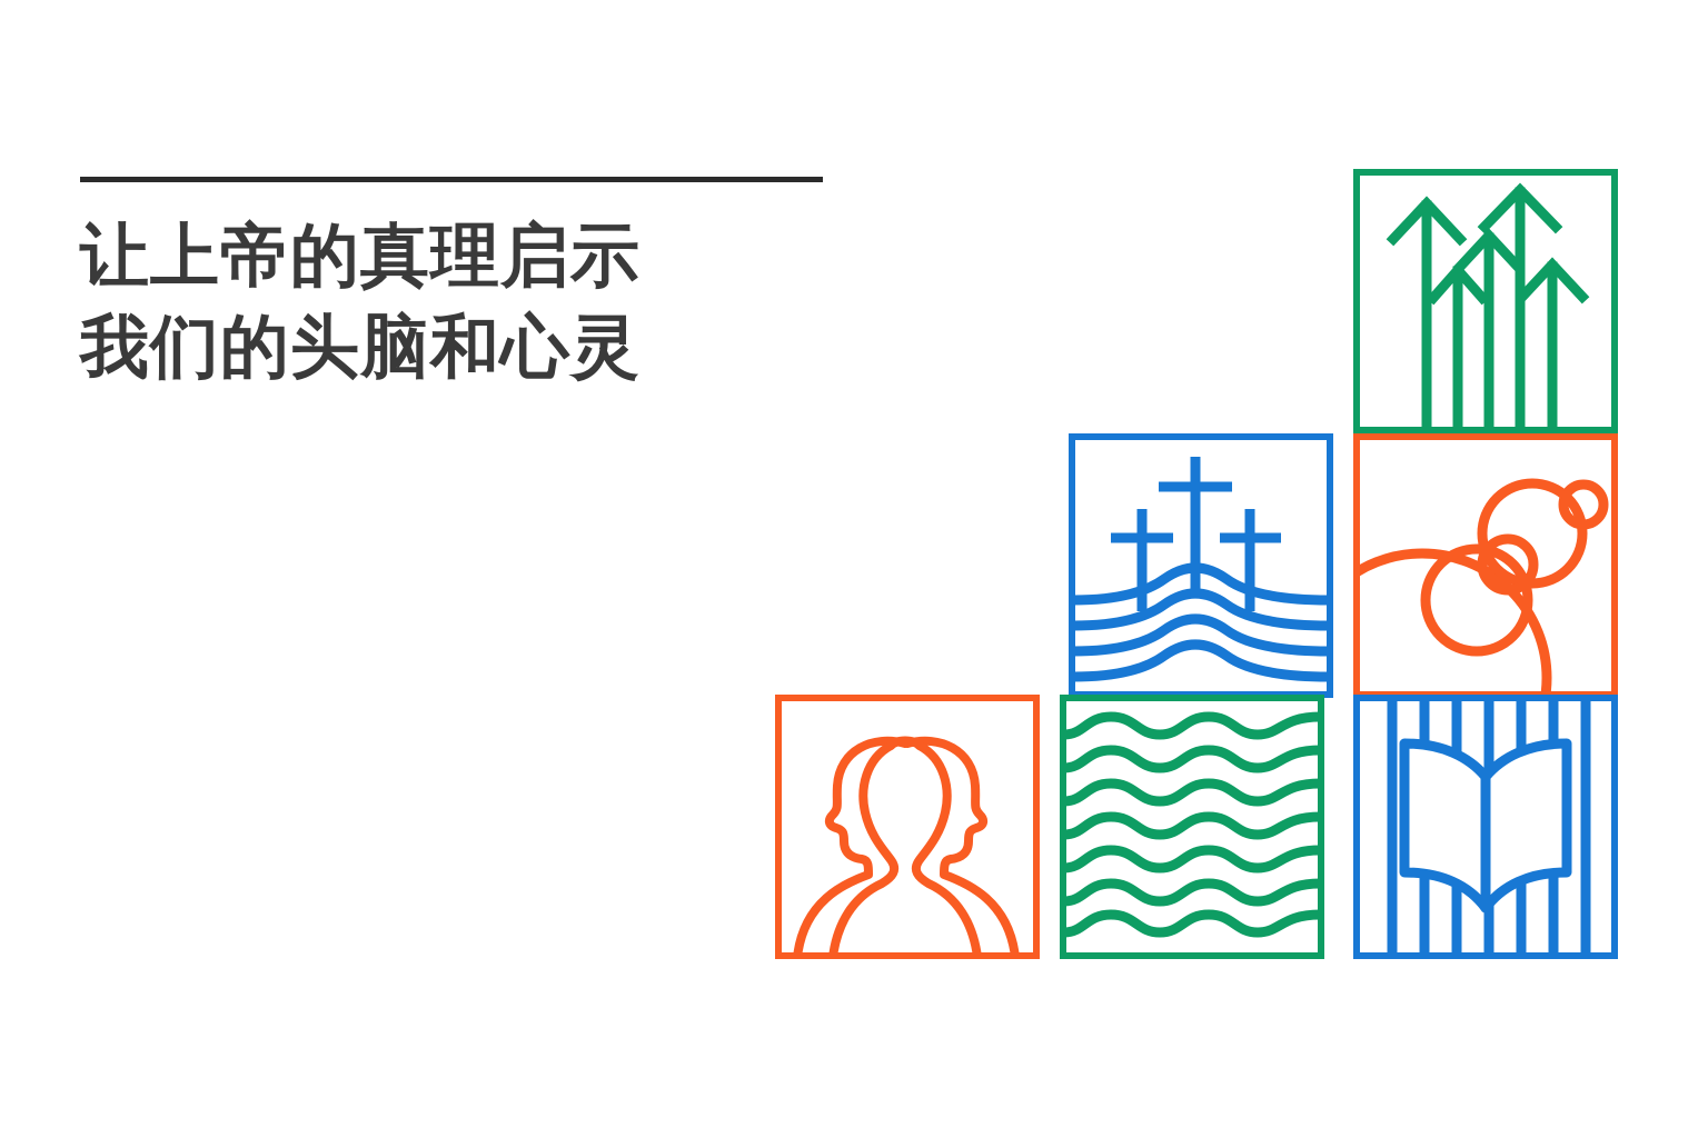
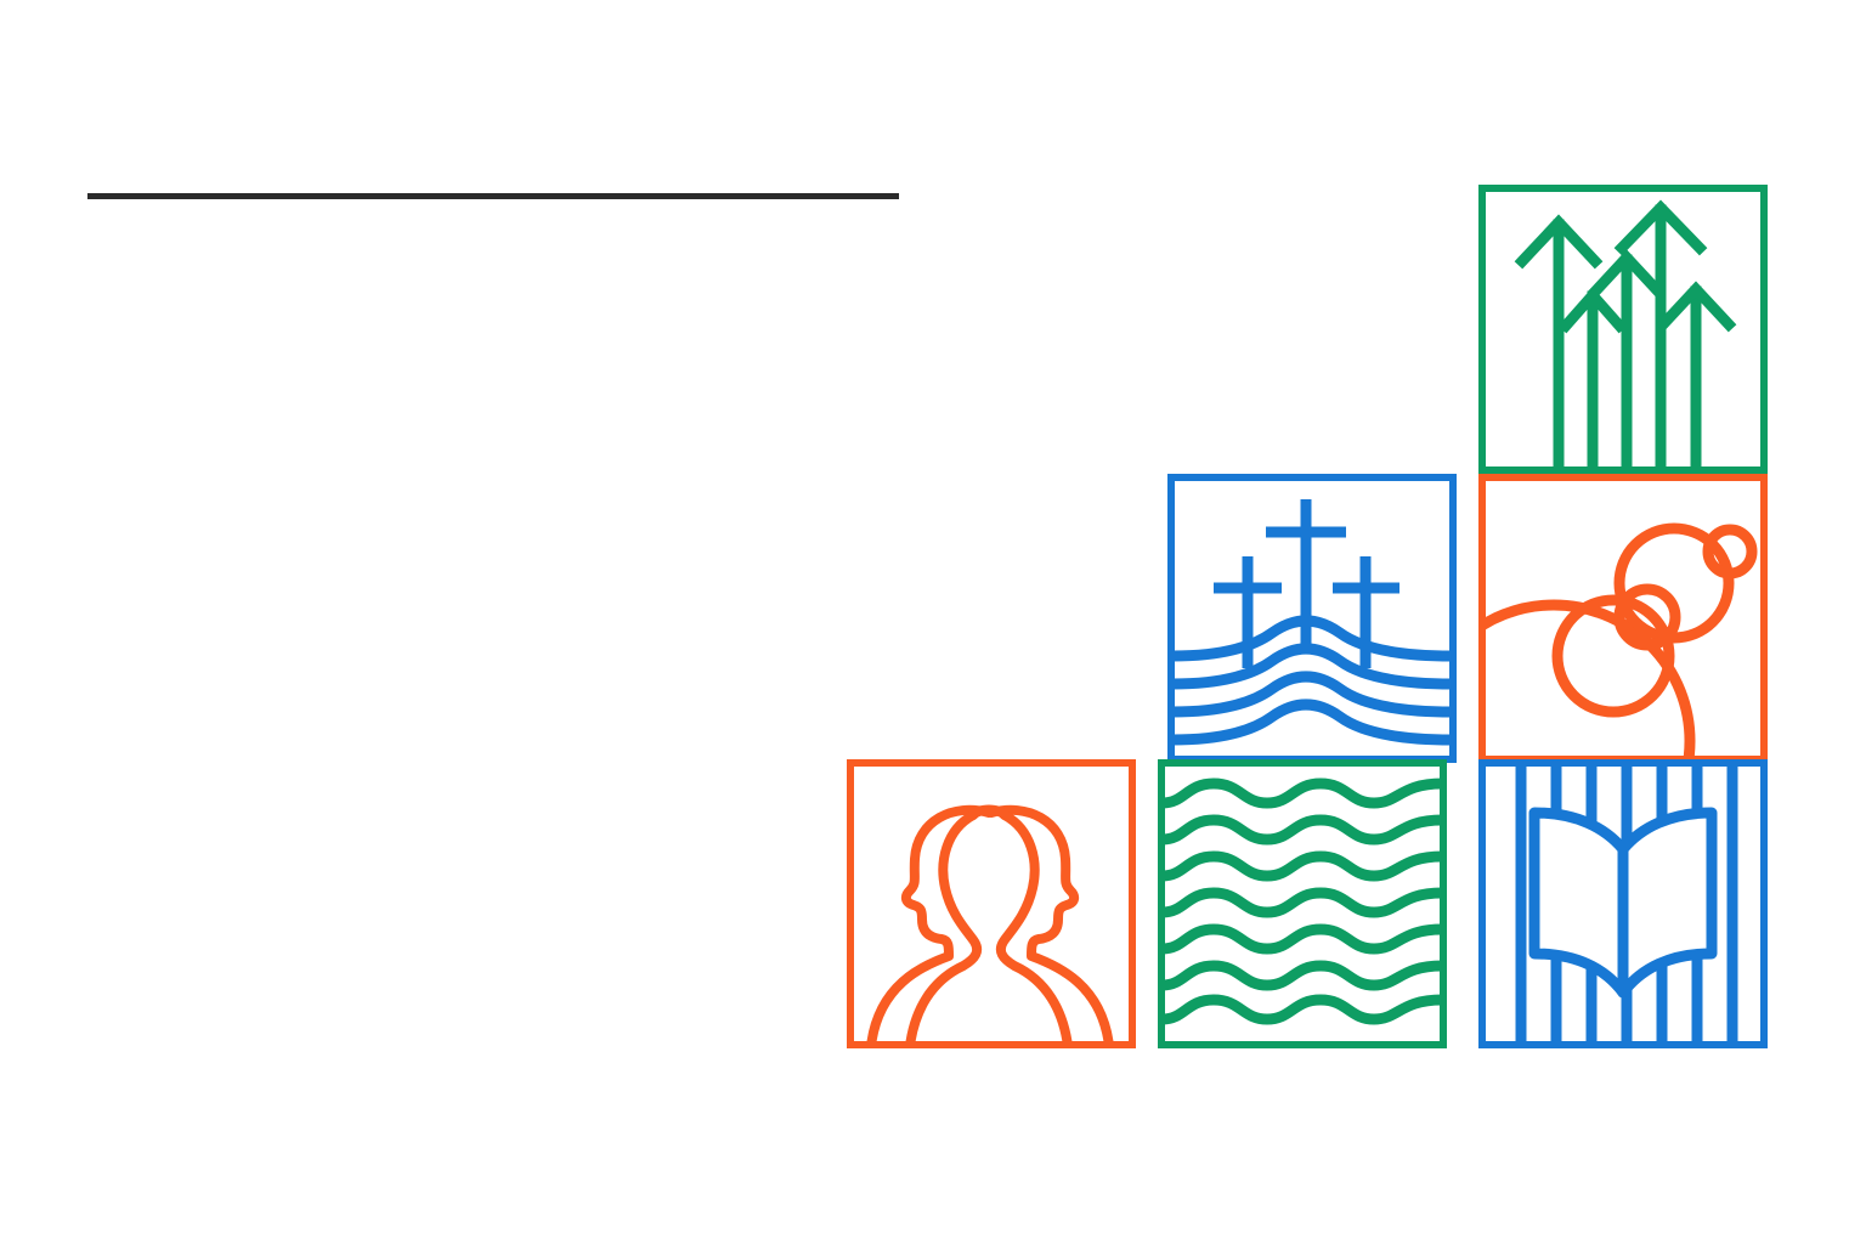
- 让上帝的真理启示
- 我们的头脑和心灵
